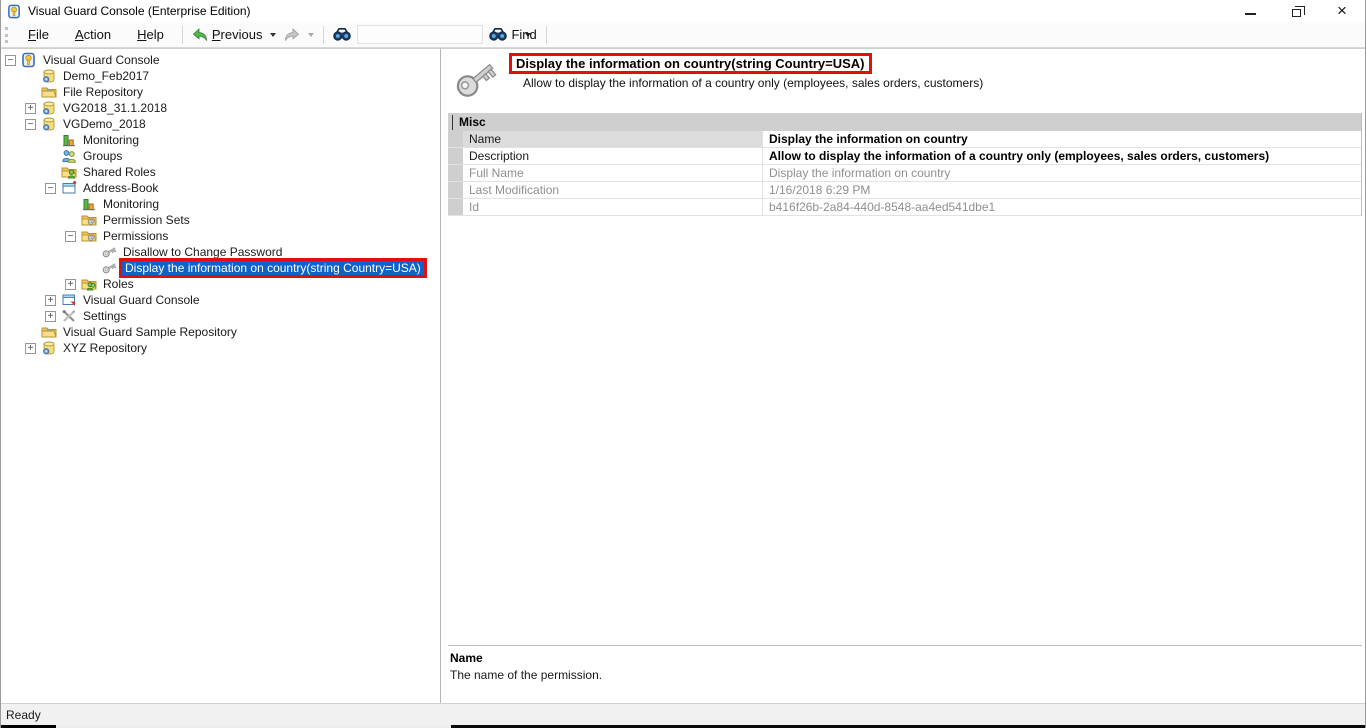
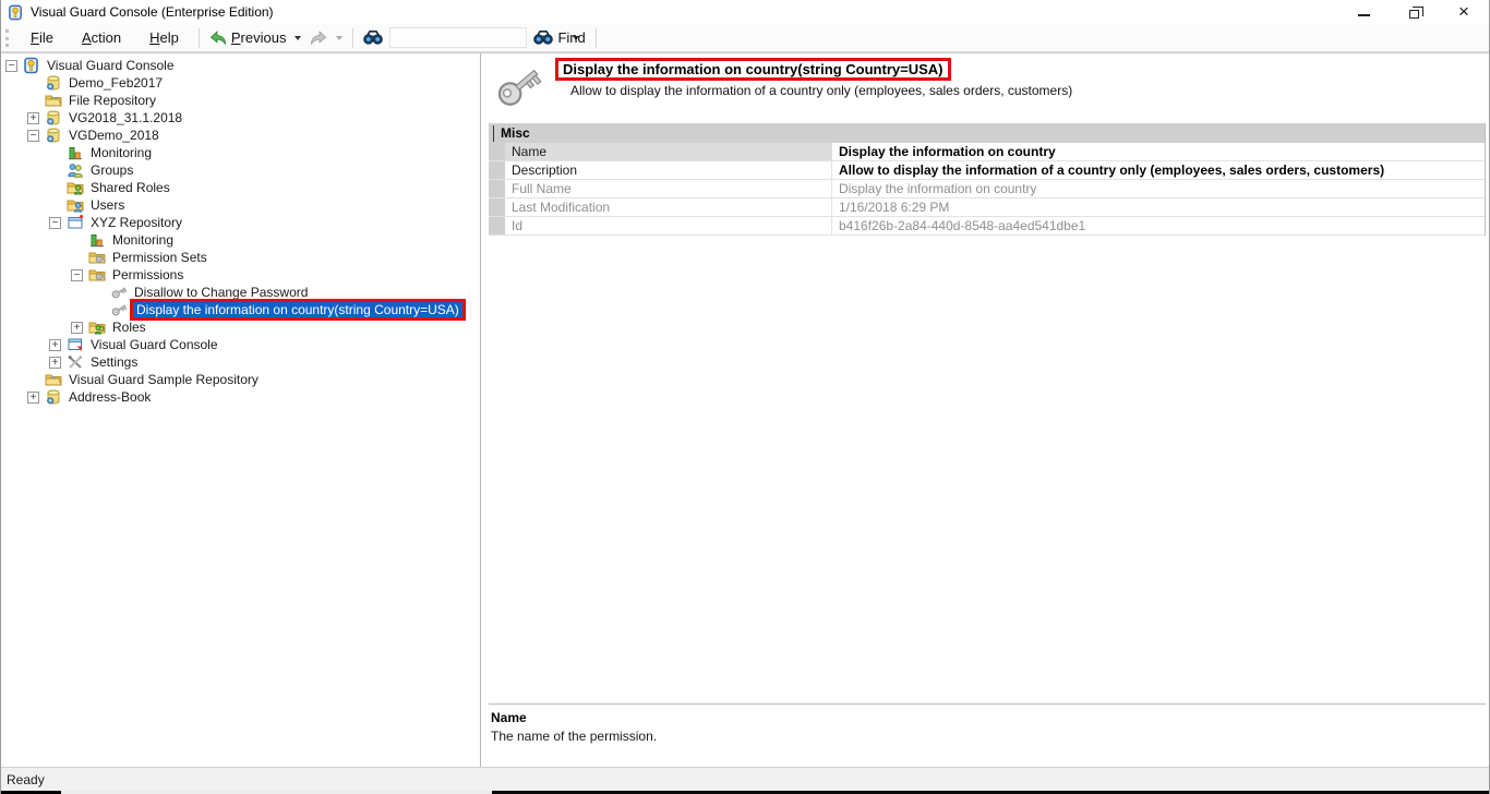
  Visual Guard Console (Enterprise Edition)
  ×
  File
  Action
  Help
  Previous
  Find
  Visual Guard Console
  Demo_Feb2017
  File Repository
  VG2018_31.1.2018
  VGDemo_2018
  Monitoring
  Groups
  Shared Roles
+ Users
- Address-Book
+ XYZ Repository
  Monitoring
  Permission Sets
  Permissions
  Disallow to Change Password
  Display the information on country(string Country=USA)
  Roles
  Visual Guard Console
  Settings
  Visual Guard Sample Repository
- XYZ Repository
+ Address-Book
  Display the information on country(string Country=USA)
  Allow to display the information of a country only (employees, sales orders, customers)
  Misc
  Name
  Display the information on country
  Description
  Allow to display the information of a country only (employees, sales orders, customers)
  Full Name
  Display the information on country
  Last Modification
  1/16/2018 6:29 PM
  Id
  b416f26b-2a84-440d-8548-aa4ed541dbe1
  Name
  The name of the permission.
  Ready
